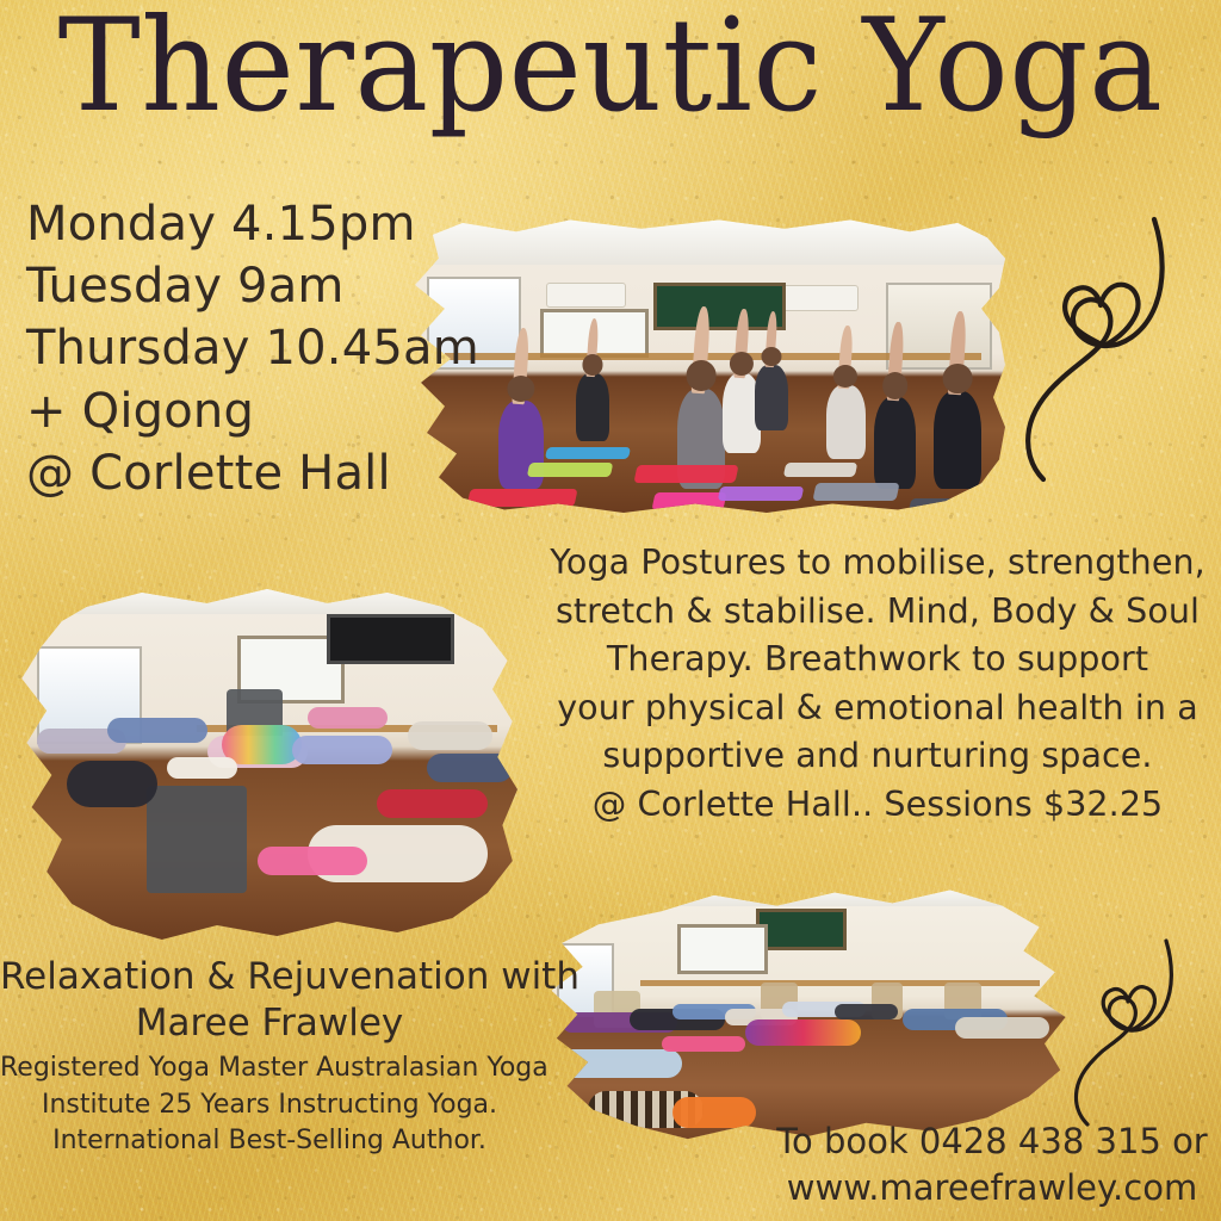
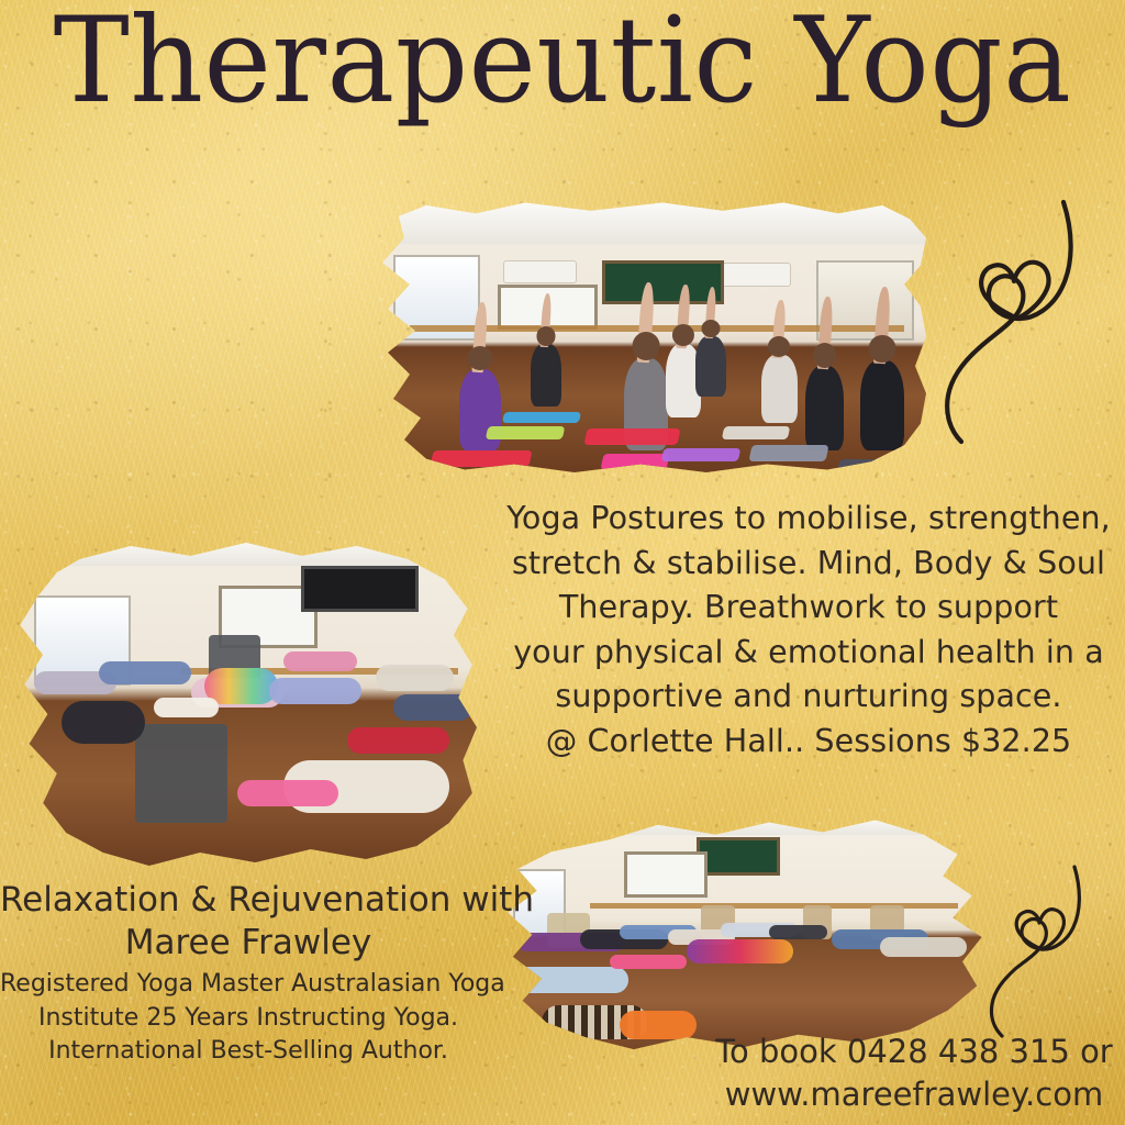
  Therapeutic Yoga
- Monday 4.15pm
- Tuesday 9am
- Thursday 10.45am
- + Qigong
- @ Corlette Hall
  Yoga Postures to mobilise, strengthen,
  stretch & stabilise. Mind, Body & Soul
  Therapy. Breathwork to support
  your physical & emotional health in a
  supportive and nurturing space.
  @ Corlette Hall.. Sessions $32.25
  Relaxation & Rejuvenation with
  Maree Frawley
  Registered Yoga Master Australasian Yoga
  Institute 25 Years Instructing Yoga.
  International Best-Selling Author.
  To book 0428 438 315 or
  www.mareefrawley.com
